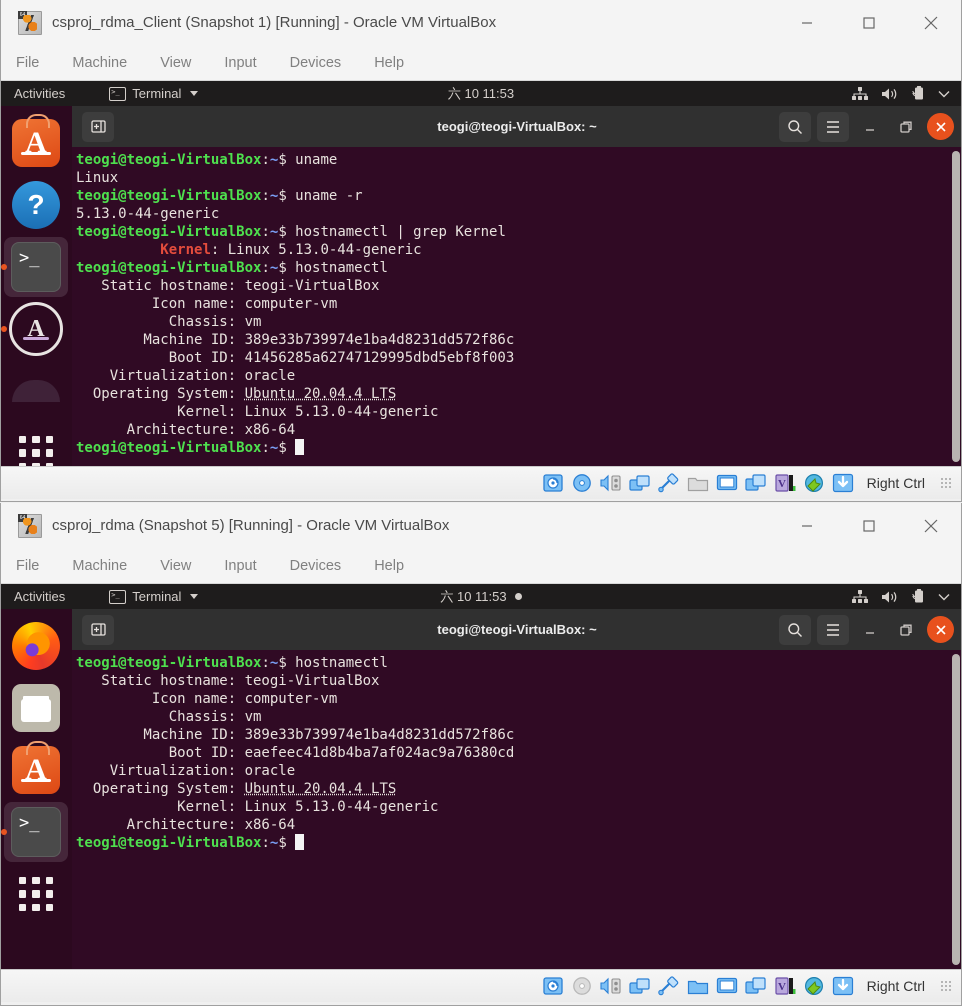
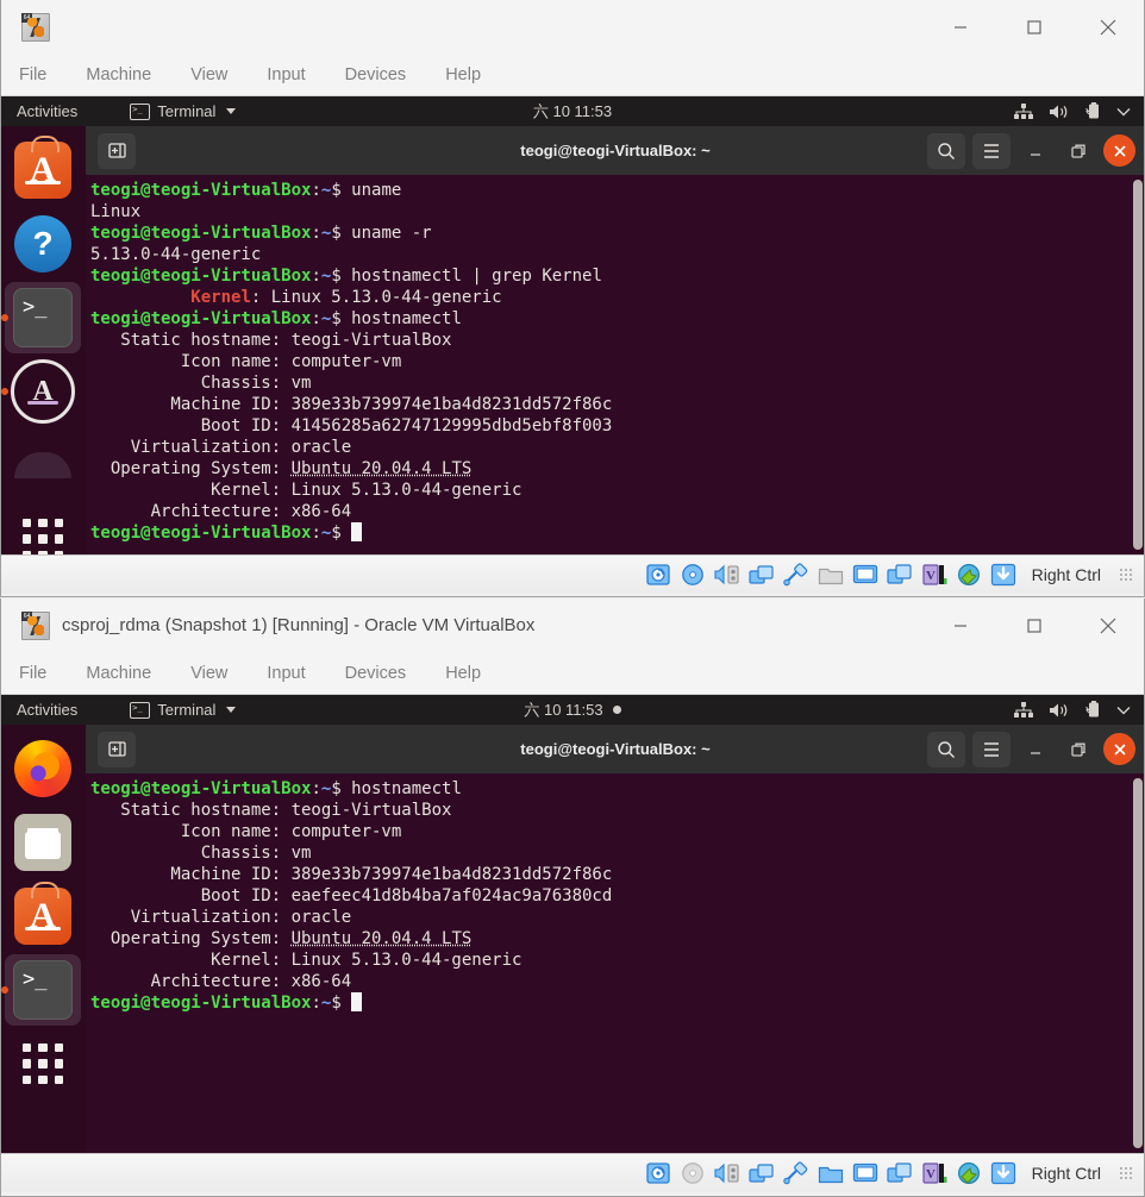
- csproj_rdma_Client (Snapshot 1) [Running] - Oracle VM VirtualBox
  File
  Machine
  View
  Input
  Devices
  Help
  Activities
  Terminal
  六 10 11:53
  A
  ?
  >_
  A
  teogi@teogi-VirtualBox: ~
  teogi@teogi-VirtualBox:~$ uname
  Linux
  teogi@teogi-VirtualBox:~$ uname -r
  5.13.0-44-generic
  teogi@teogi-VirtualBox:~$ hostnamectl | grep Kernel
  Kernel: Linux 5.13.0-44-generic
  teogi@teogi-VirtualBox:~$ hostnamectl
  Static hostname: teogi-VirtualBox
  Icon name: computer-vm
  Chassis: vm
  Machine ID: 389e33b739974e1ba4d8231dd572f86c
  Boot ID: 41456285a62747129995dbd5ebf8f003
  Virtualization: oracle
  Operating System: Ubuntu 20.04.4 LTS
  Kernel: Linux 5.13.0-44-generic
  Architecture: x86-64
  teogi@teogi-VirtualBox:~$
  V
  Right Ctrl
- csproj_rdma (Snapshot 5) [Running] - Oracle VM VirtualBox
+ csproj_rdma (Snapshot 1) [Running] - Oracle VM VirtualBox
  File
  Machine
  View
  Input
  Devices
  Help
  Activities
  Terminal
  六 10 11:53
  A
  >_
  teogi@teogi-VirtualBox: ~
  teogi@teogi-VirtualBox:~$ hostnamectl
  Static hostname: teogi-VirtualBox
  Icon name: computer-vm
  Chassis: vm
  Machine ID: 389e33b739974e1ba4d8231dd572f86c
  Boot ID: eaefeec41d8b4ba7af024ac9a76380cd
  Virtualization: oracle
  Operating System: Ubuntu 20.04.4 LTS
  Kernel: Linux 5.13.0-44-generic
  Architecture: x86-64
  teogi@teogi-VirtualBox:~$
  V
  Right Ctrl
